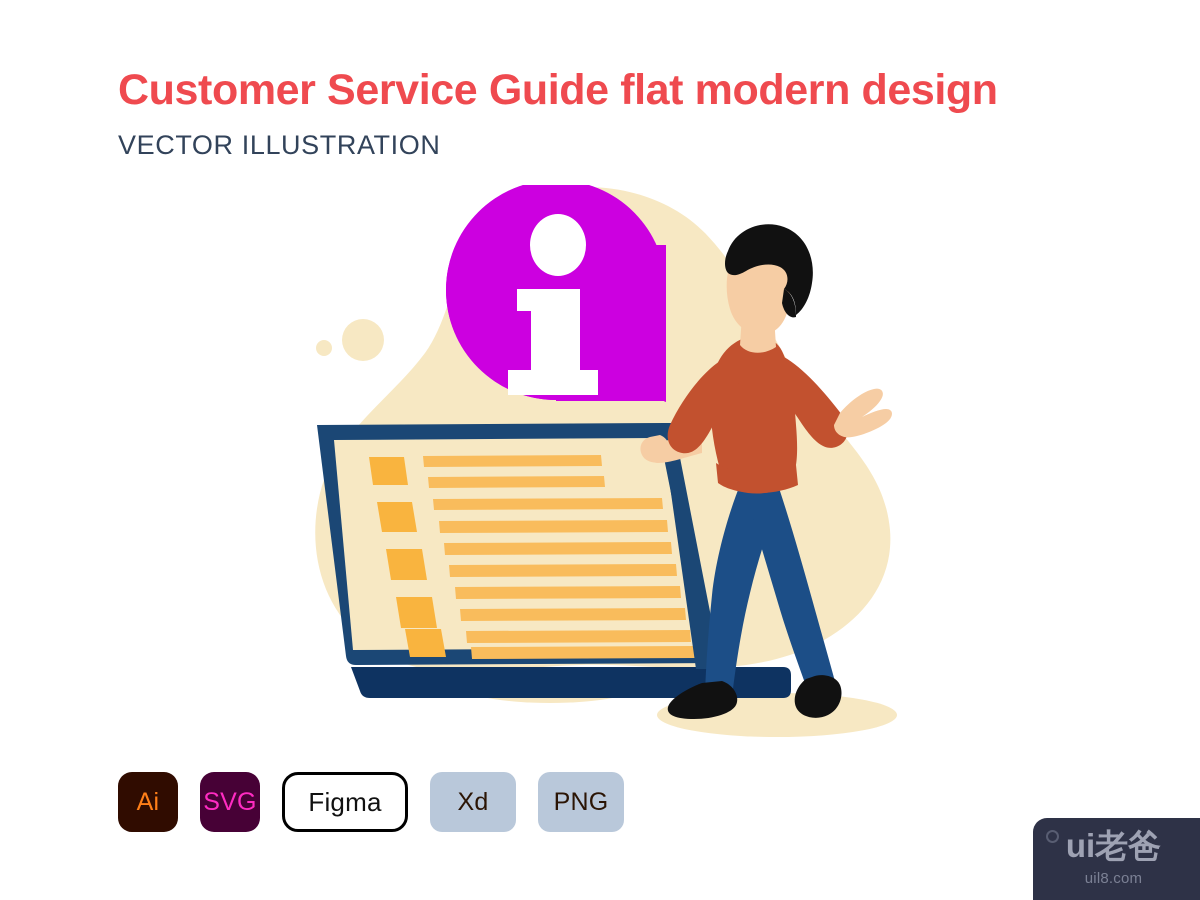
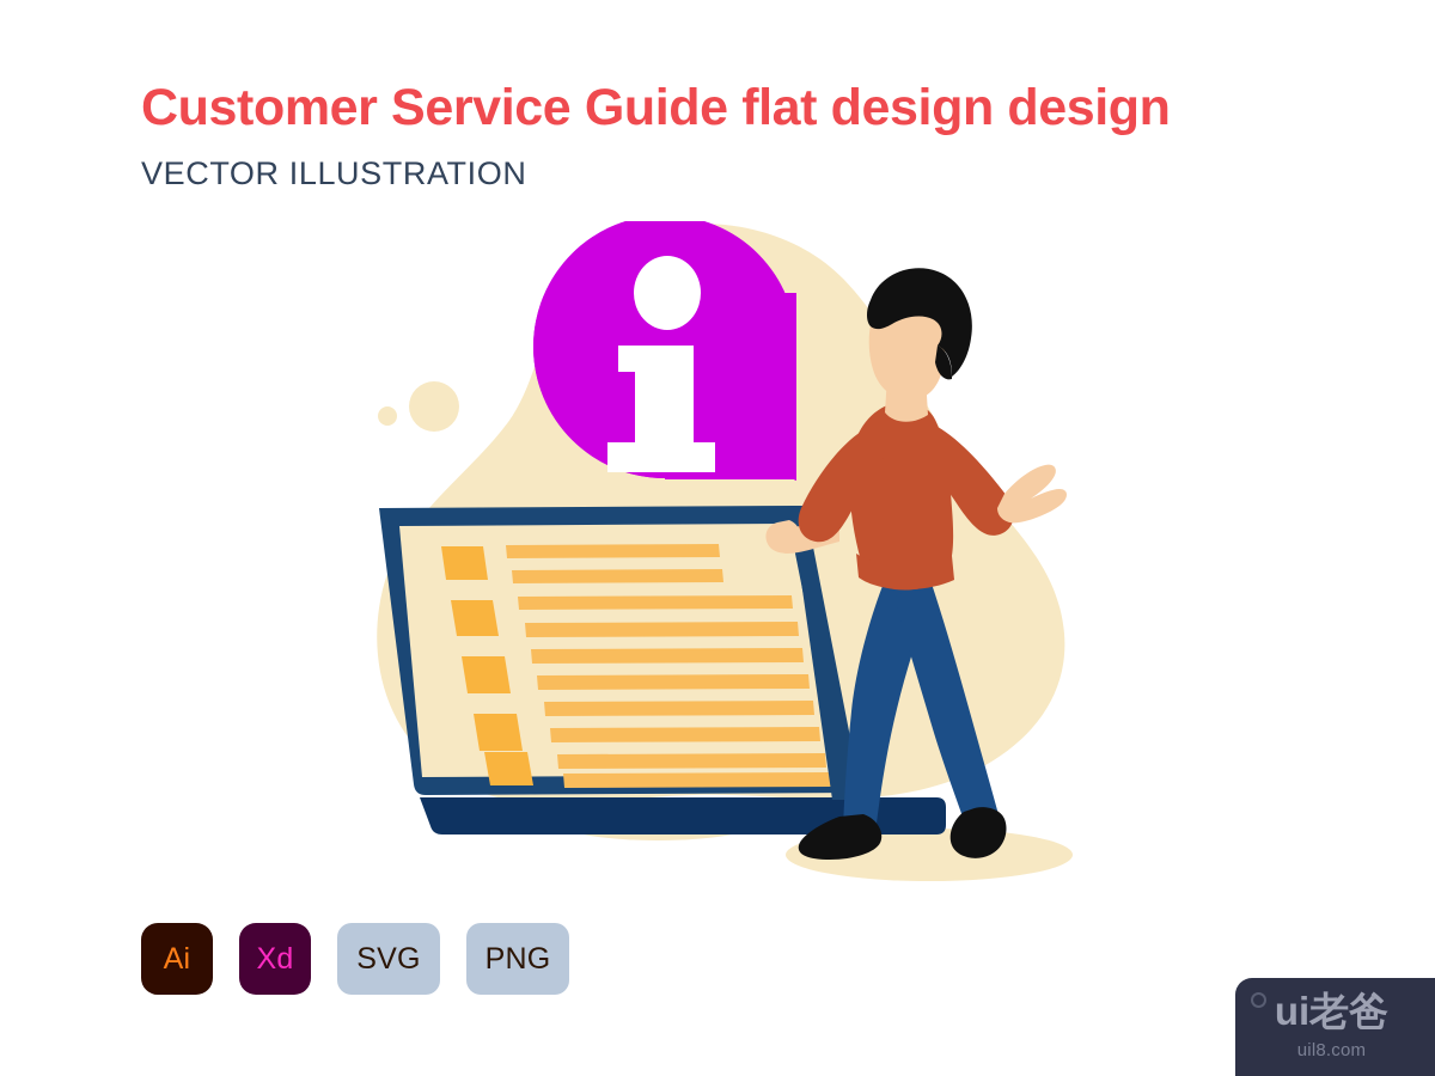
- Customer Service Guide flat modern design
+ Customer Service Guide flat design design
  VECTOR ILLUSTRATION
  Ai
- SVG
+ Xd
- Figma
- Xd
+ SVG
  PNG
  ui老爸
  uil8.com
